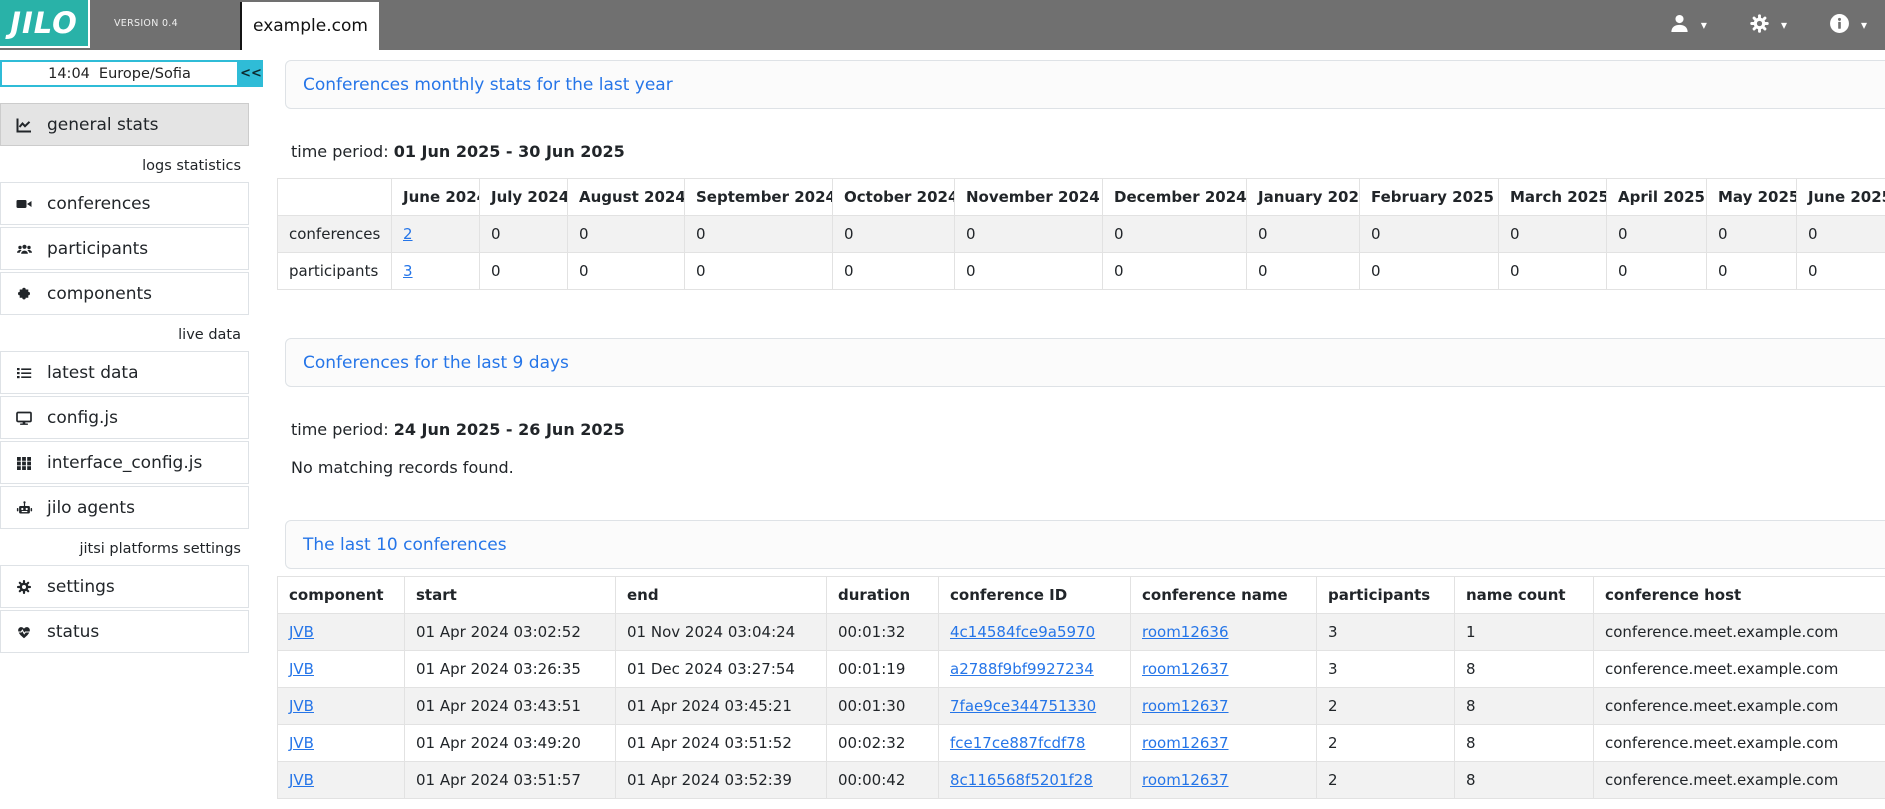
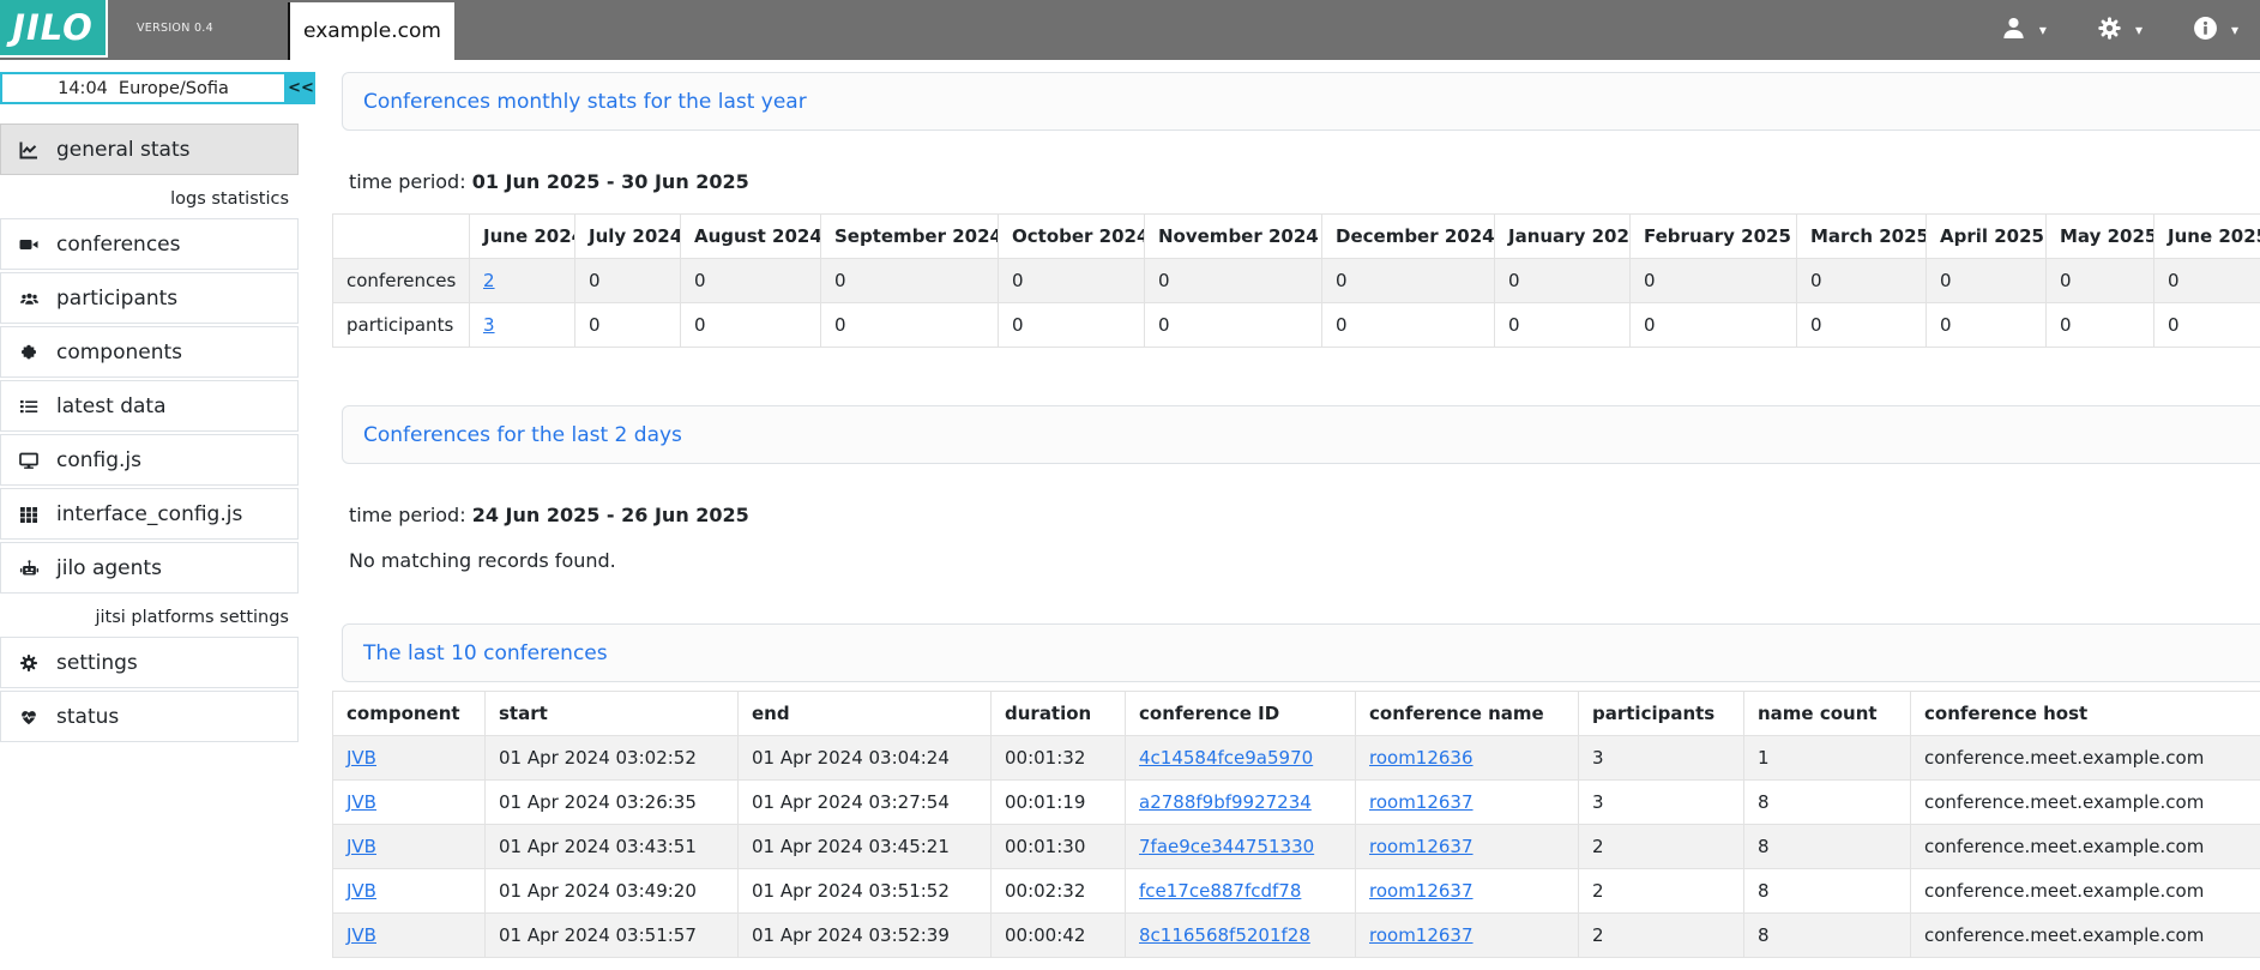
  JILO
  VERSION 0.4
  example.com
  ▾
  ▾
  ▾
  14:04
  Europe/Sofia
  <<
  general stats
  logs statistics
  conferences
  participants
  components
- live data
  latest data
  config.js
  interface_config.js
  jilo agents
  jitsi platforms settings
  settings
  status
  Conferences monthly stats for the last year
  time period: 01 Jun 2025 - 30 Jun 2025
  	June 202	July 2024	August 2024	September 2024	October 2024	November 2024	December 2024	January 202	February 2025	March 2025	April 2025	May 2025	June 202
  conferences	2	0	0	0	0	0	0	0	0	0	0	0	0
  participants	3	0	0	0	0	0	0	0	0	0	0	0	0
- Conferences for the last 9 days
+ Conferences for the last 2 days
  time period: 24 Jun 2025 - 26 Jun 2025
  No matching records found.
  The last 10 conferences
  component	start	end	duration	conference ID	conference name	participants	name count	conference host
- JVB	01 Apr 2024 03:02:52	01 Nov 2024 03:04:24	00:01:32	4c14584fce9a5970	room12636	3	1	conference.meet.example.com
+ JVB	01 Apr 2024 03:02:52	01 Apr 2024 03:04:24	00:01:32	4c14584fce9a5970	room12636	3	1	conference.meet.example.com
- JVB	01 Apr 2024 03:26:35	01 Dec 2024 03:27:54	00:01:19	a2788f9bf9927234	room12637	3	8	conference.meet.example.com
+ JVB	01 Apr 2024 03:26:35	01 Apr 2024 03:27:54	00:01:19	a2788f9bf9927234	room12637	3	8	conference.meet.example.com
  JVB	01 Apr 2024 03:43:51	01 Apr 2024 03:45:21	00:01:30	7fae9ce344751330	room12637	2	8	conference.meet.example.com
  JVB	01 Apr 2024 03:49:20	01 Apr 2024 03:51:52	00:02:32	fce17ce887fcdf78	room12637	2	8	conference.meet.example.com
  JVB	01 Apr 2024 03:51:57	01 Apr 2024 03:52:39	00:00:42	8c116568f5201f28	room12637	2	8	conference.meet.example.com
